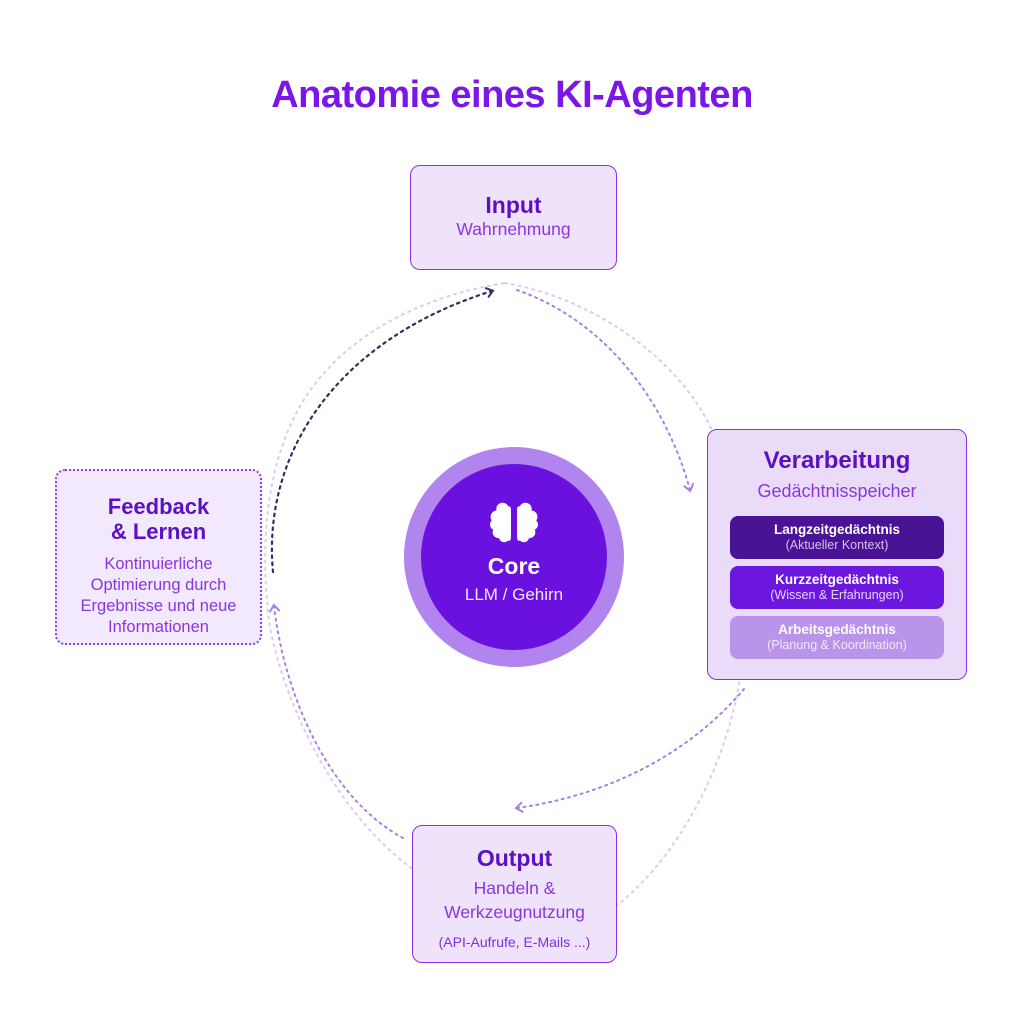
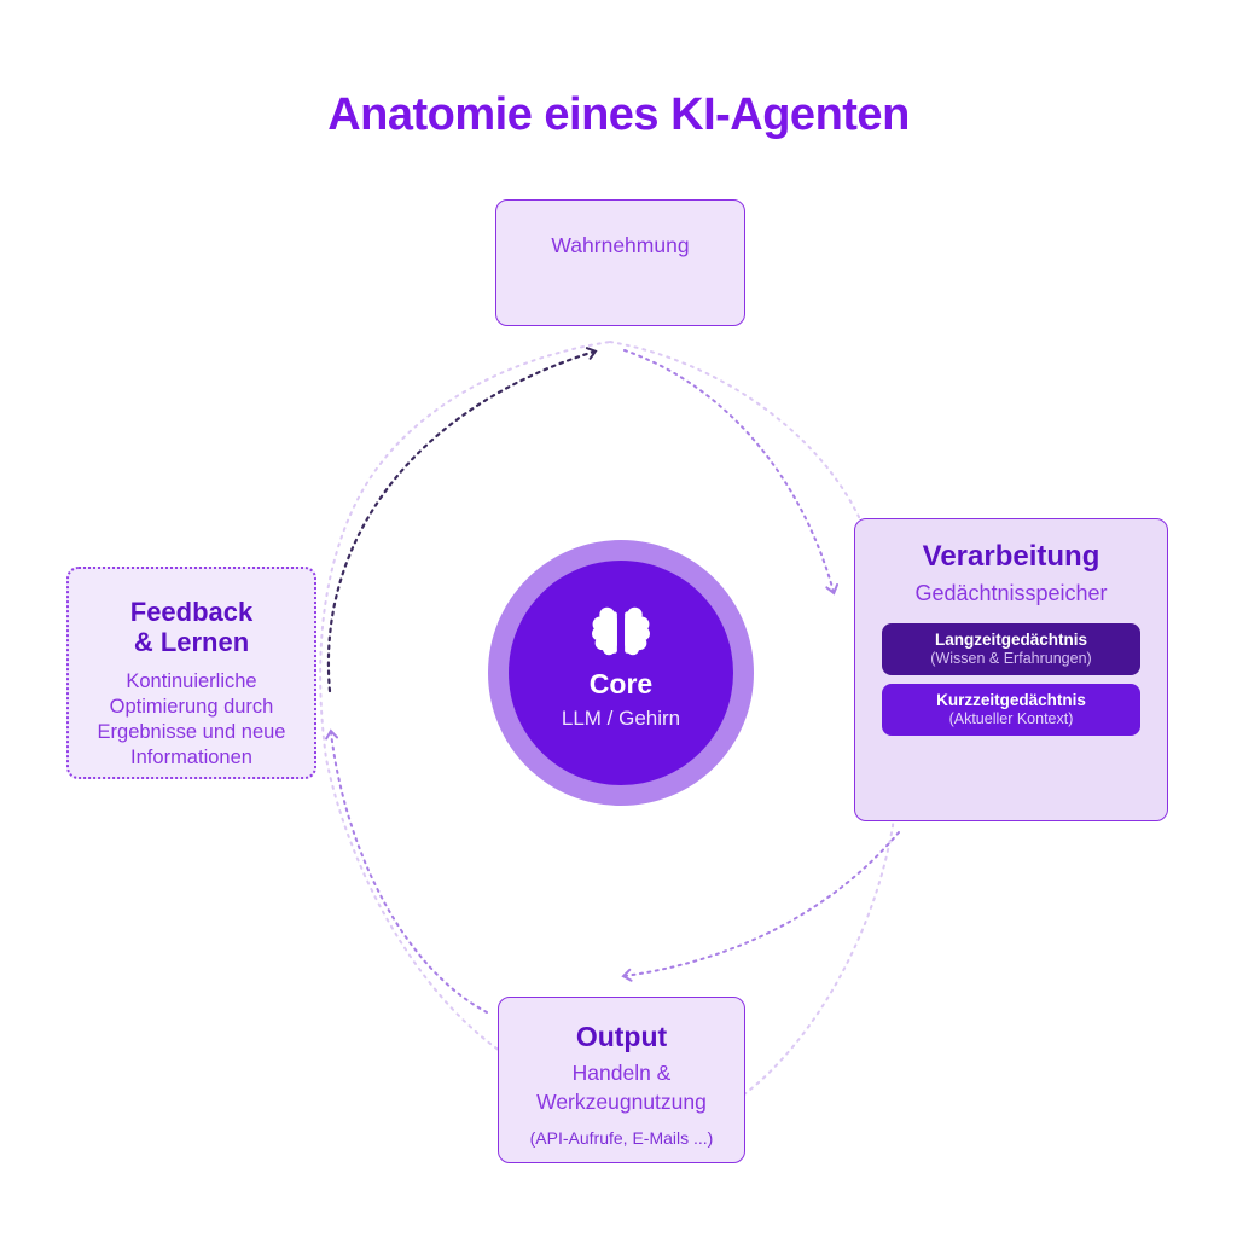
  Anatomie eines KI-Agenten
- Input
  Wahrnehmung
  Verarbeitung
  Gedächtnisspeicher
  Langzeitgedächtnis
- (Aktueller Kontext)
+ (Wissen & Erfahrungen)
  Kurzzeitgedächtnis
- (Wissen & Erfahrungen)
+ (Aktueller Kontext)
- Arbeitsgedächtnis
- (Planung & Koordination)
  Core
  LLM / Gehirn
  Feedback
  & Lernen
  Kontinuierliche
  Optimierung durch
  Ergebnisse und neue
  Informationen
  Output
  Handeln &
  Werkzeugnutzung
  (API-Aufrufe, E-Mails ...)
